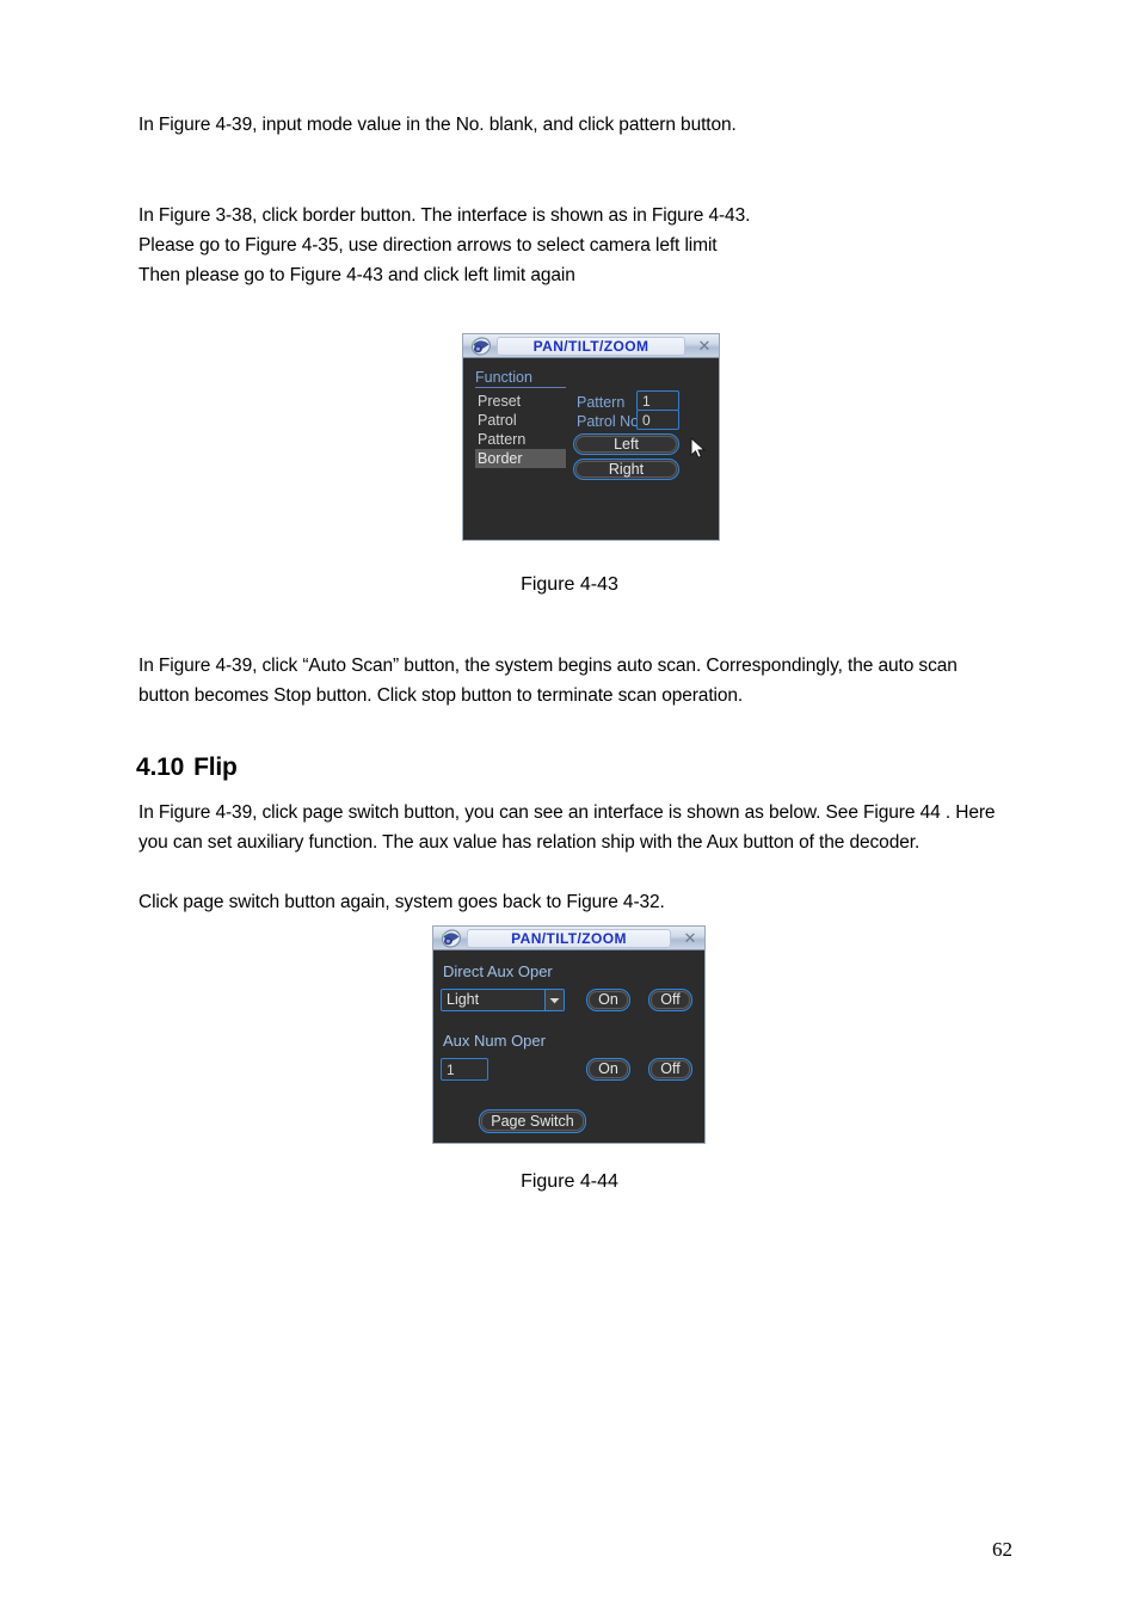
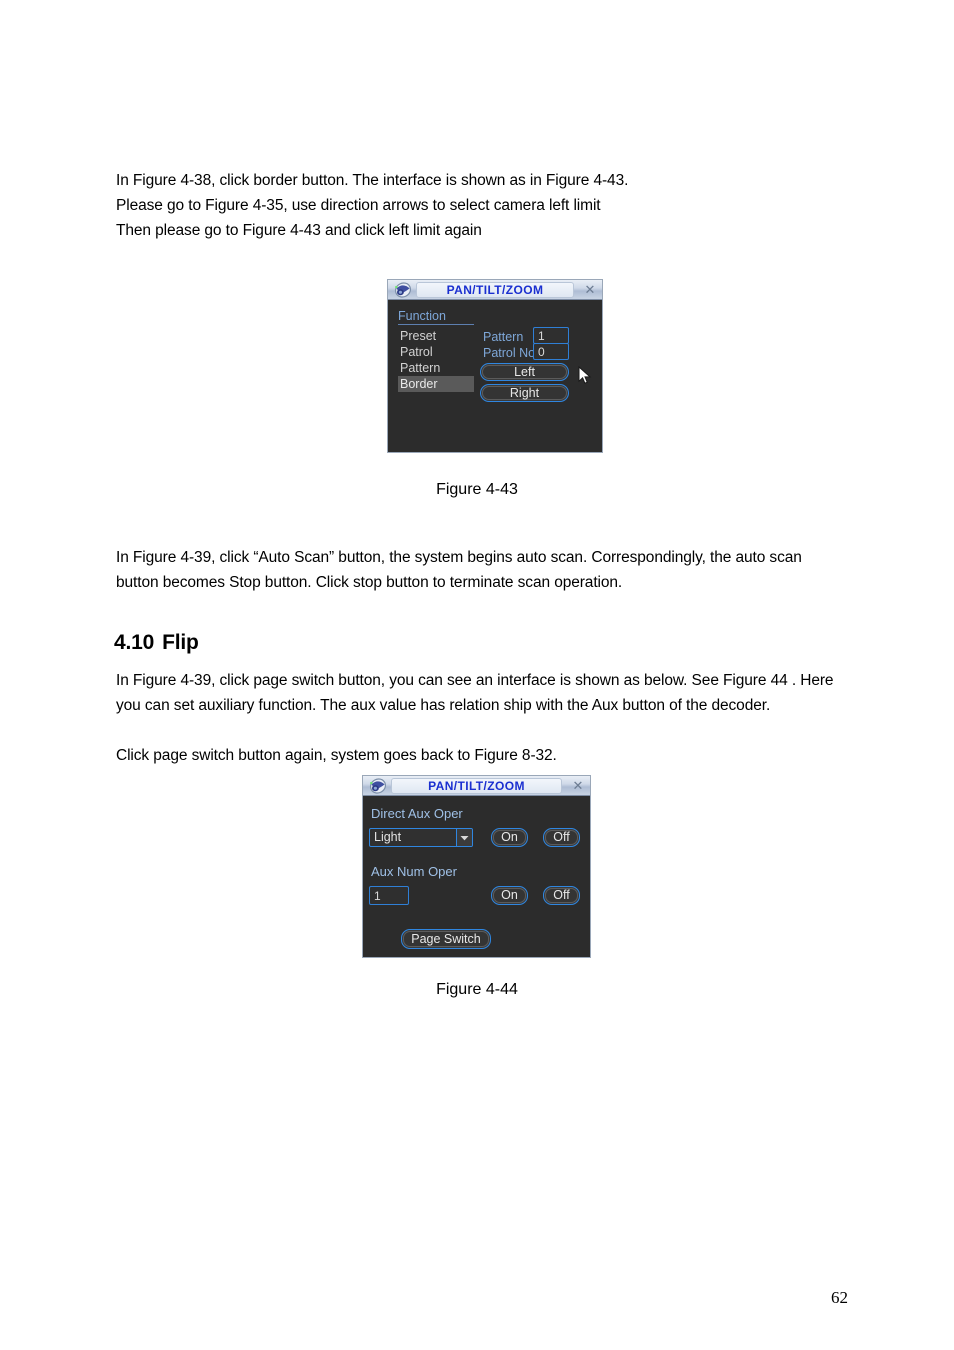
- In Figure 4-39, input mode value in the No. blank, and click pattern button.
- In Figure 3-38, click border button. The interface is shown as in Figure 4-43.
+ In Figure 4-38, click border button. The interface is shown as in Figure 4-43.
  Please go to Figure 4-35, use direction arrows to select camera left limit
  Then please go to Figure 4-43 and click left limit again
  PAN/TILT/ZOOM
  ✕
  Function
  Preset
  Patrol
  Pattern
  Border
  Pattern
  1
  Patrol No
  0
  Left
  Right
  Figure 4-43
  In Figure 4-39, click “Auto Scan” button, the system begins auto scan. Correspondingly, the auto scan button becomes Stop button. Click stop button to terminate scan operation.
  4.10 Flip
  In Figure 4-39, click page switch button, you can see an interface is shown as below. See Figure 44 . Here you can set auxiliary function. The aux value has relation ship with the Aux button of the decoder.
- Click page switch button again, system goes back to Figure 4-32.
+ Click page switch button again, system goes back to Figure 8-32.
  PAN/TILT/ZOOM
  ✕
  Direct Aux Oper
  Light
  On
  Off
  Aux Num Oper
  1
  On
  Off
  Page Switch
  Figure 4-44
  62
